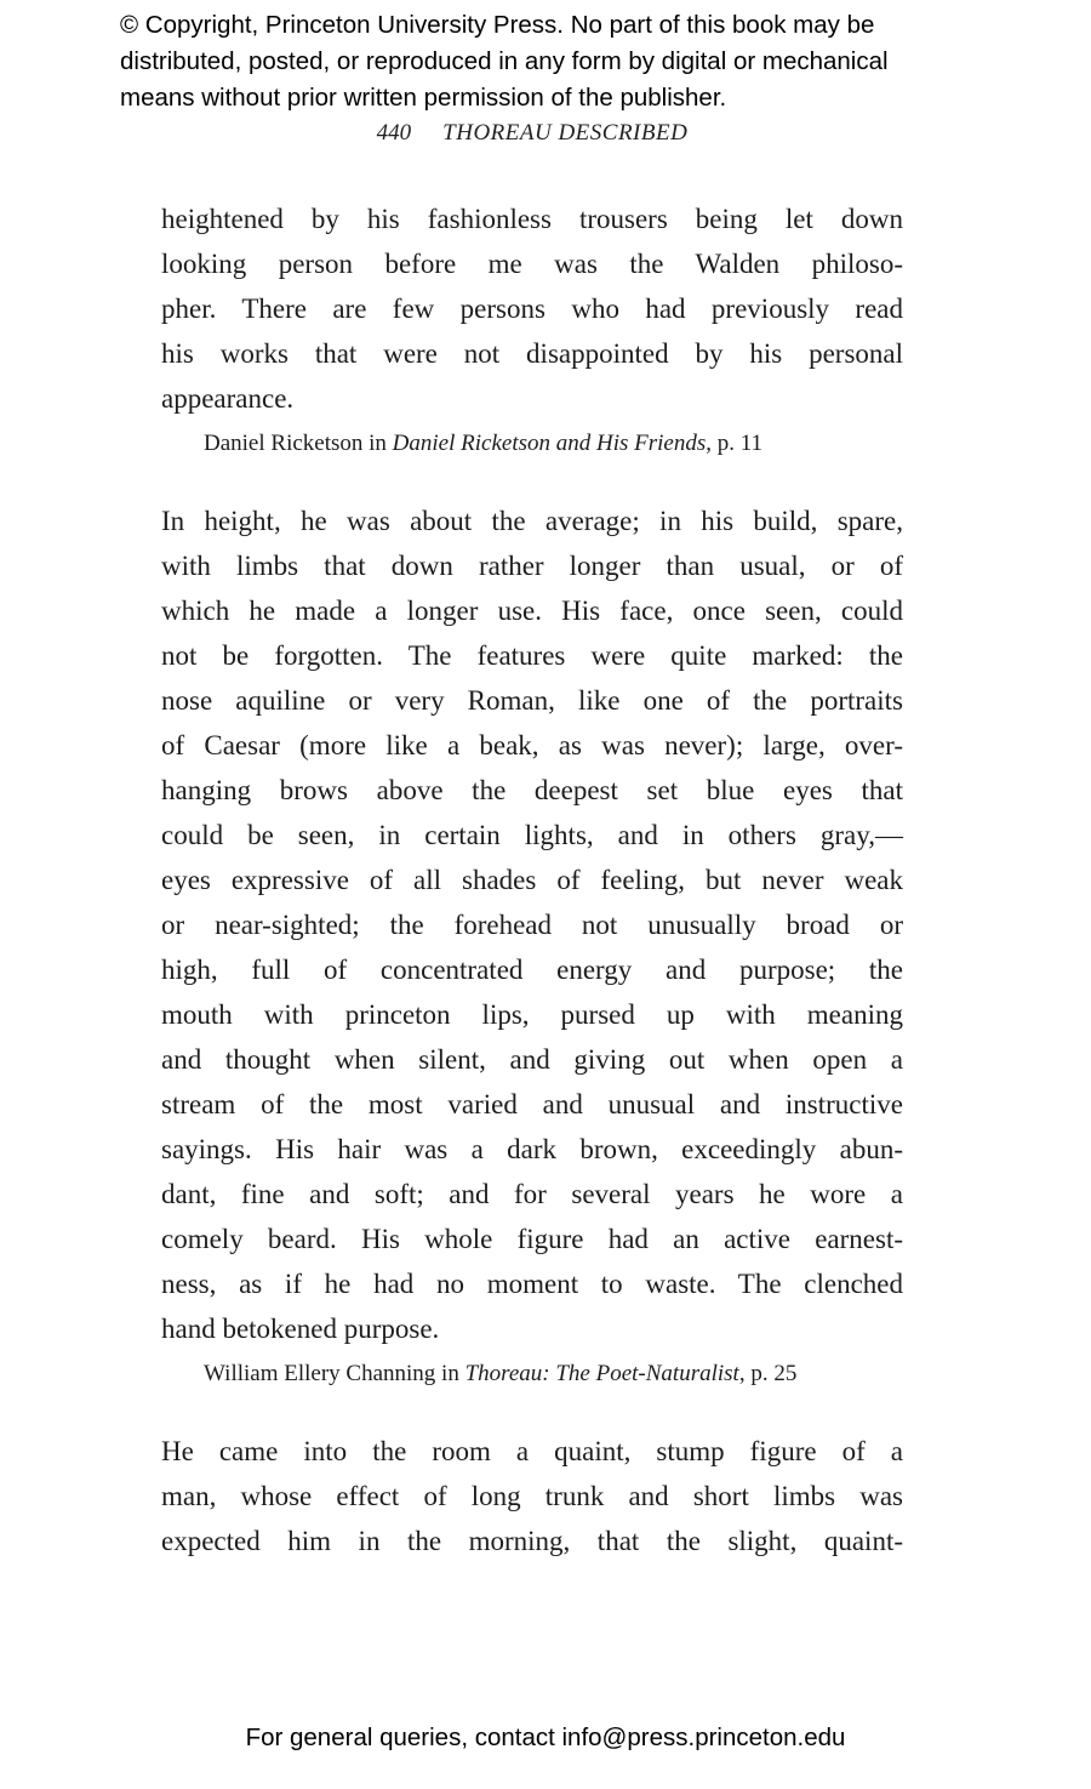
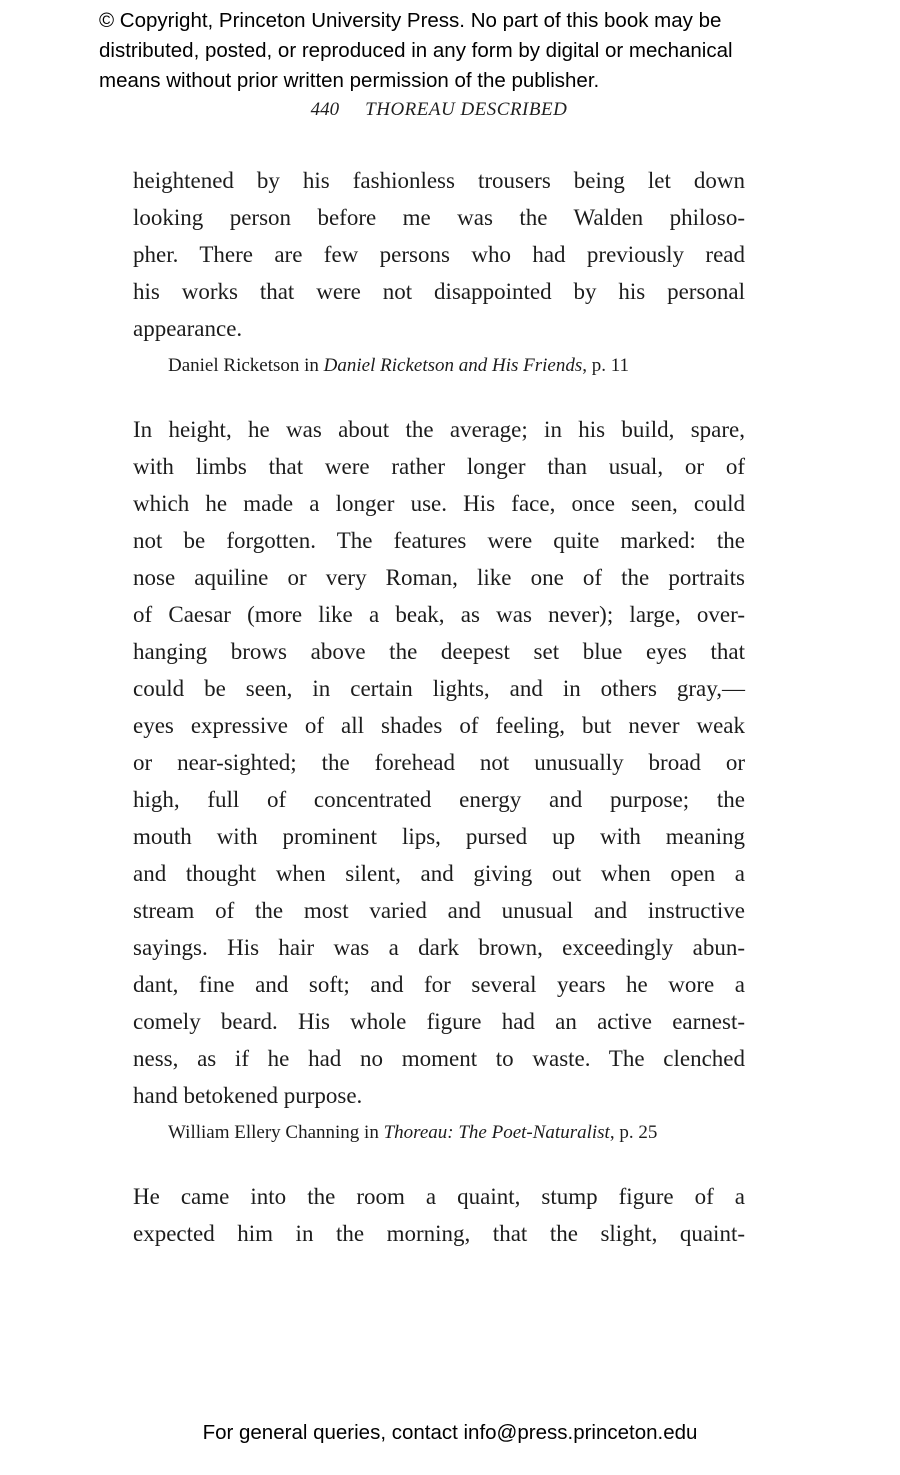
  © Copyright, Princeton University Press. No part of this book may be
  distributed, posted, or reproduced in any form by digital or mechanical
  means without prior written permission of the publisher.
  440 THOREAU DESCRIBED
  heightened by his fashionless trousers being let down
  looking person before me was the Walden philoso-
  pher. There are few persons who had previously read
  his works that were not disappointed by his personal
  appearance.
  Daniel Ricketson in Daniel Ricketson and His Friends, p. 11
  In height, he was about the average; in his build, spare,
- with limbs that down rather longer than usual, or of
+ with limbs that were rather longer than usual, or of
  which he made a longer use. His face, once seen, could
  not be forgotten. The features were quite marked: the
  nose aquiline or very Roman, like one of the portraits
  of Caesar (more like a beak, as was never); large, over-
  hanging brows above the deepest set blue eyes that
  could be seen, in certain lights, and in others gray,—
  eyes expressive of all shades of feeling, but never weak
  or near-sighted; the forehead not unusually broad or
  high, full of concentrated energy and purpose; the
- mouth with princeton lips, pursed up with meaning
+ mouth with prominent lips, pursed up with meaning
  and thought when silent, and giving out when open a
  stream of the most varied and unusual and instructive
  sayings. His hair was a dark brown, exceedingly abun-
  dant, fine and soft; and for several years he wore a
  comely beard. His whole figure had an active earnest-
  ness, as if he had no moment to waste. The clenched
  hand betokened purpose.
  William Ellery Channing in Thoreau: The Poet-Naturalist, p. 25
  He came into the room a quaint, stump figure of a
- man, whose effect of long trunk and short limbs was
  expected him in the morning, that the slight, quaint-
  For general queries, contact info@press.princeton.edu
